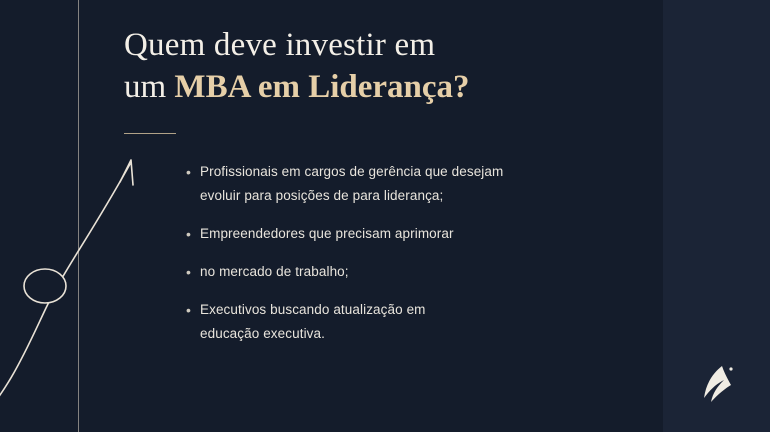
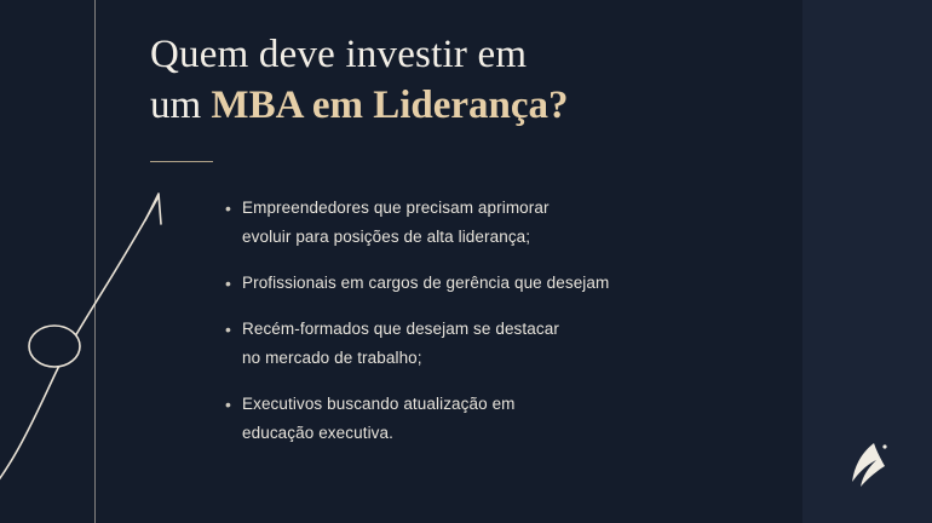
  Quem deve investir em
  um MBA em Liderança?
  •
- Profissionais em cargos de gerência que desejam
+ Empreendedores que precisam aprimorar
- evoluir para posições de para liderança;
+ evoluir para posições de alta liderança;
  •
- Empreendedores que precisam aprimorar
+ Profissionais em cargos de gerência que desejam
  •
+ Recém-formados que desejam se destacar
  no mercado de trabalho;
  •
  Executivos buscando atualização em
  educação executiva.
